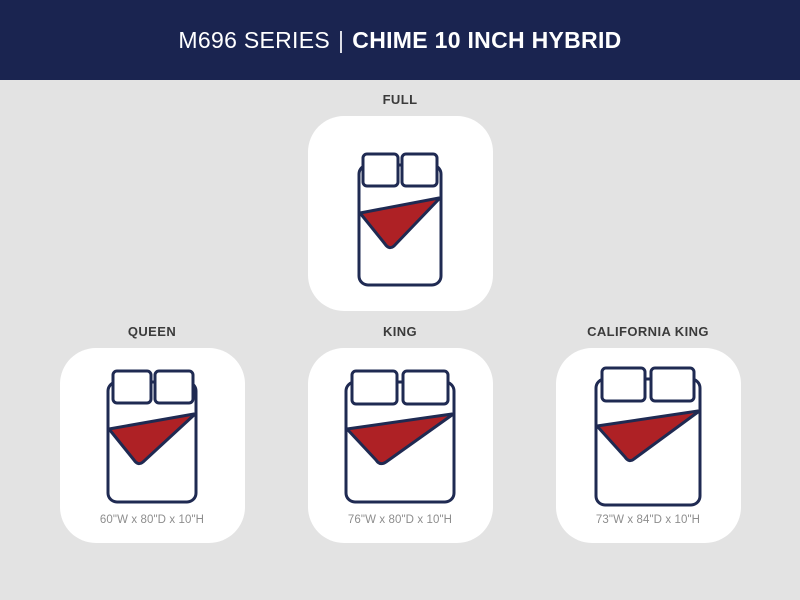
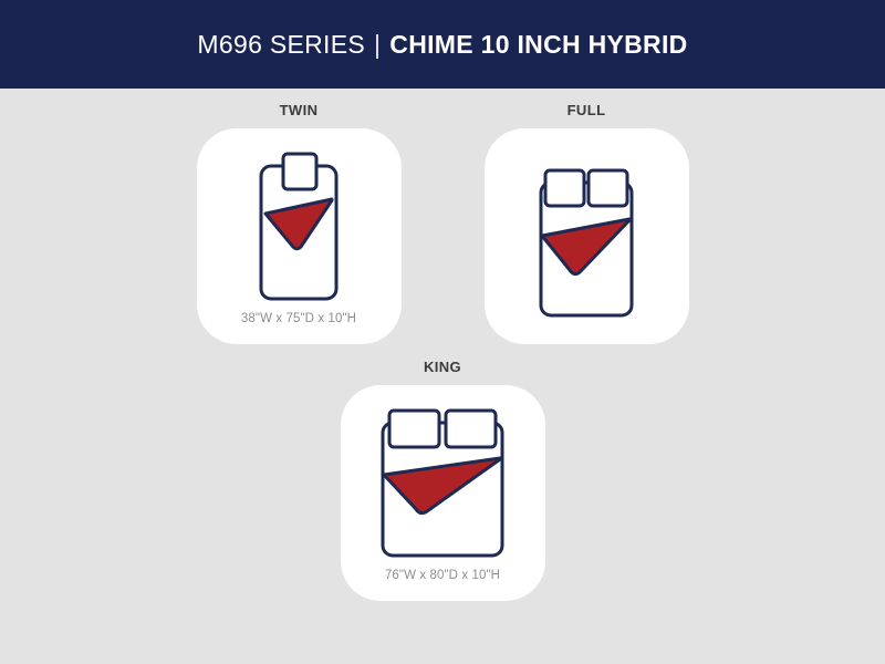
  M696 SERIES
  |
  CHIME 10 INCH HYBRID
+ TWIN
+ 38"W x 75"D x 10"H
  FULL
- QUEEN
- 60"W x 80"D x 10"H
  KING
  76"W x 80"D x 10"H
- CALIFORNIA KING
- 73"W x 84"D x 10"H
